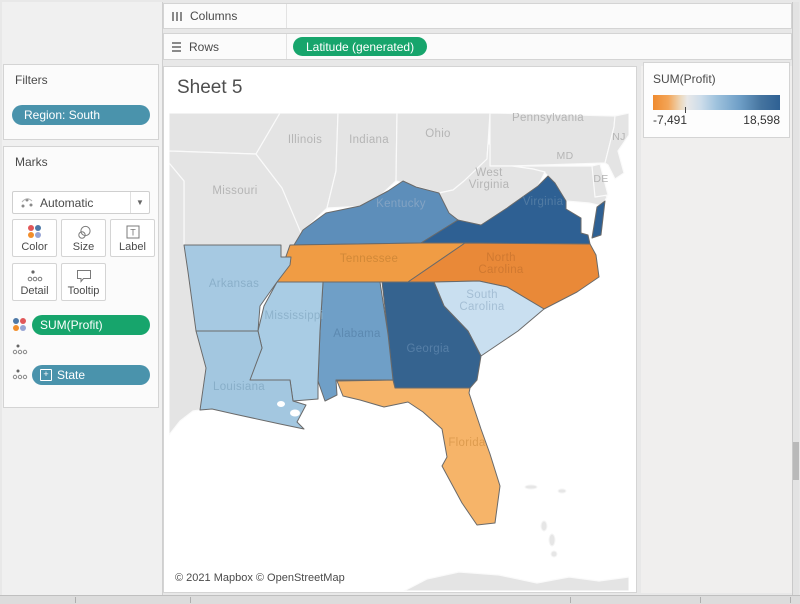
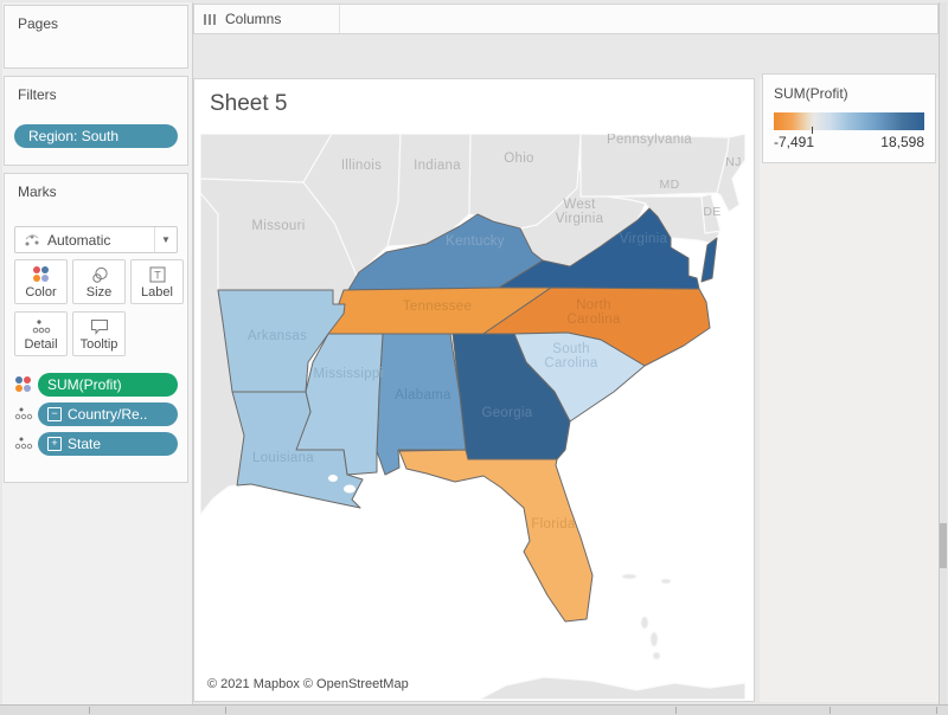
+ Pages
  Filters
  Region: South
  Marks
  Automatic
  ▼
  Color
  Size
  T
  Label
  Detail
  Tooltip
  SUM(Profit)
+ −
+ Country/Re..
  +
  State
  Columns
- Rows
- Latitude (generated)
  Sheet 5
  Missouri
  Illinois
  Indiana
  Ohio
  Pennsylvania
  NJ
  MD
  DE
  West Virginia
  Kentucky
  Virginia
  Tennessee
  North Carolina
  South Carolina
  Georgia
  Mississippi
  Arkansas
  Louisiana
  Florida
  © 2021 Mapbox © OpenStreetMap
  SUM(Profit)
  -7,491
  18,598
